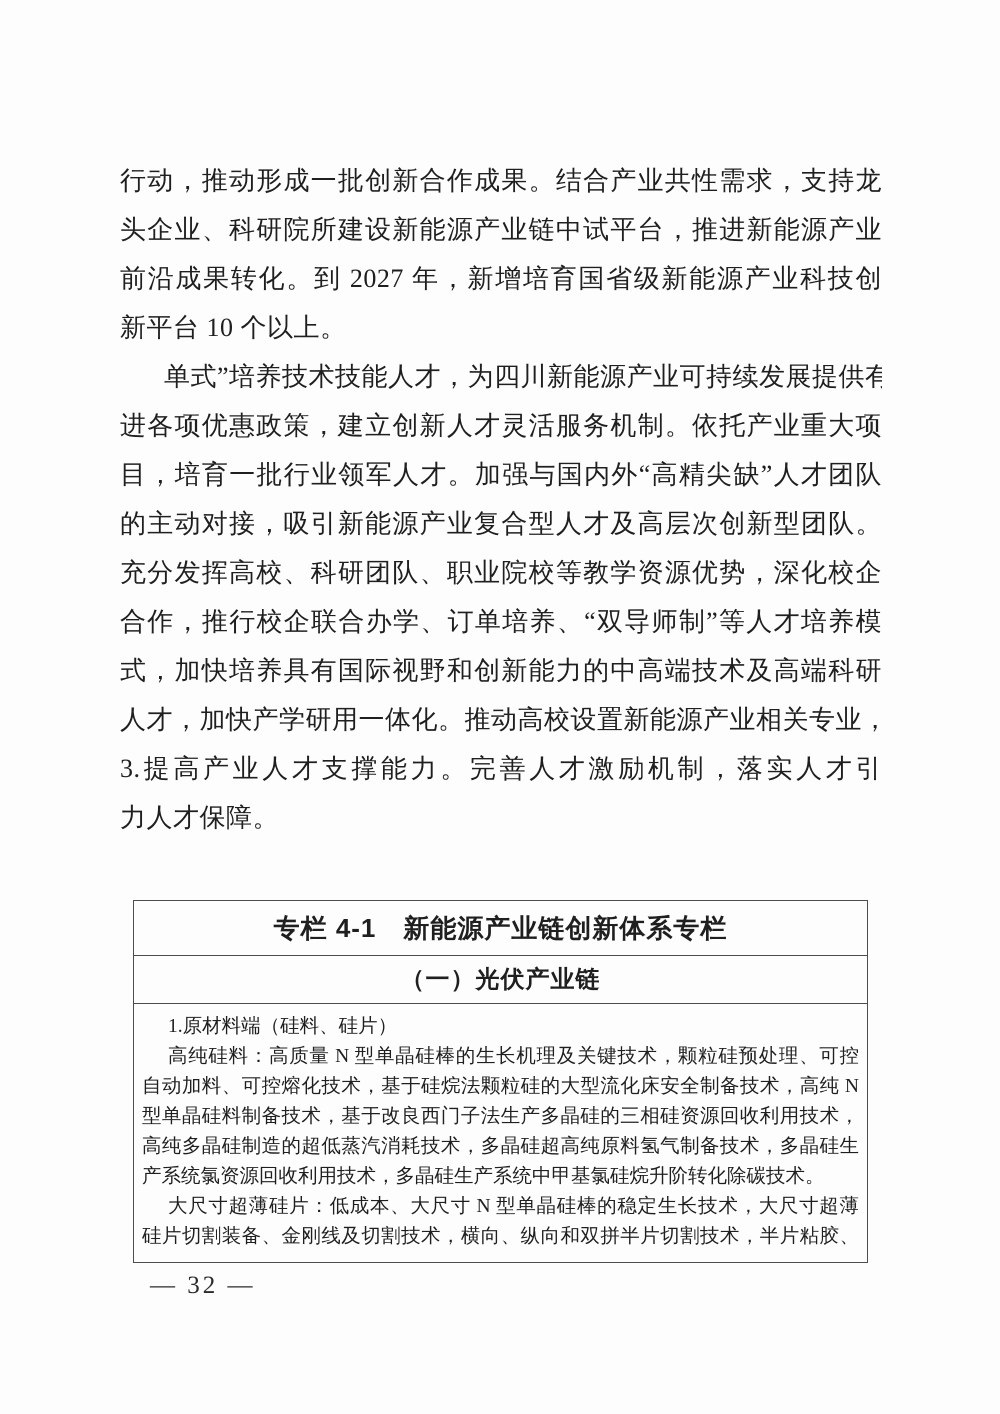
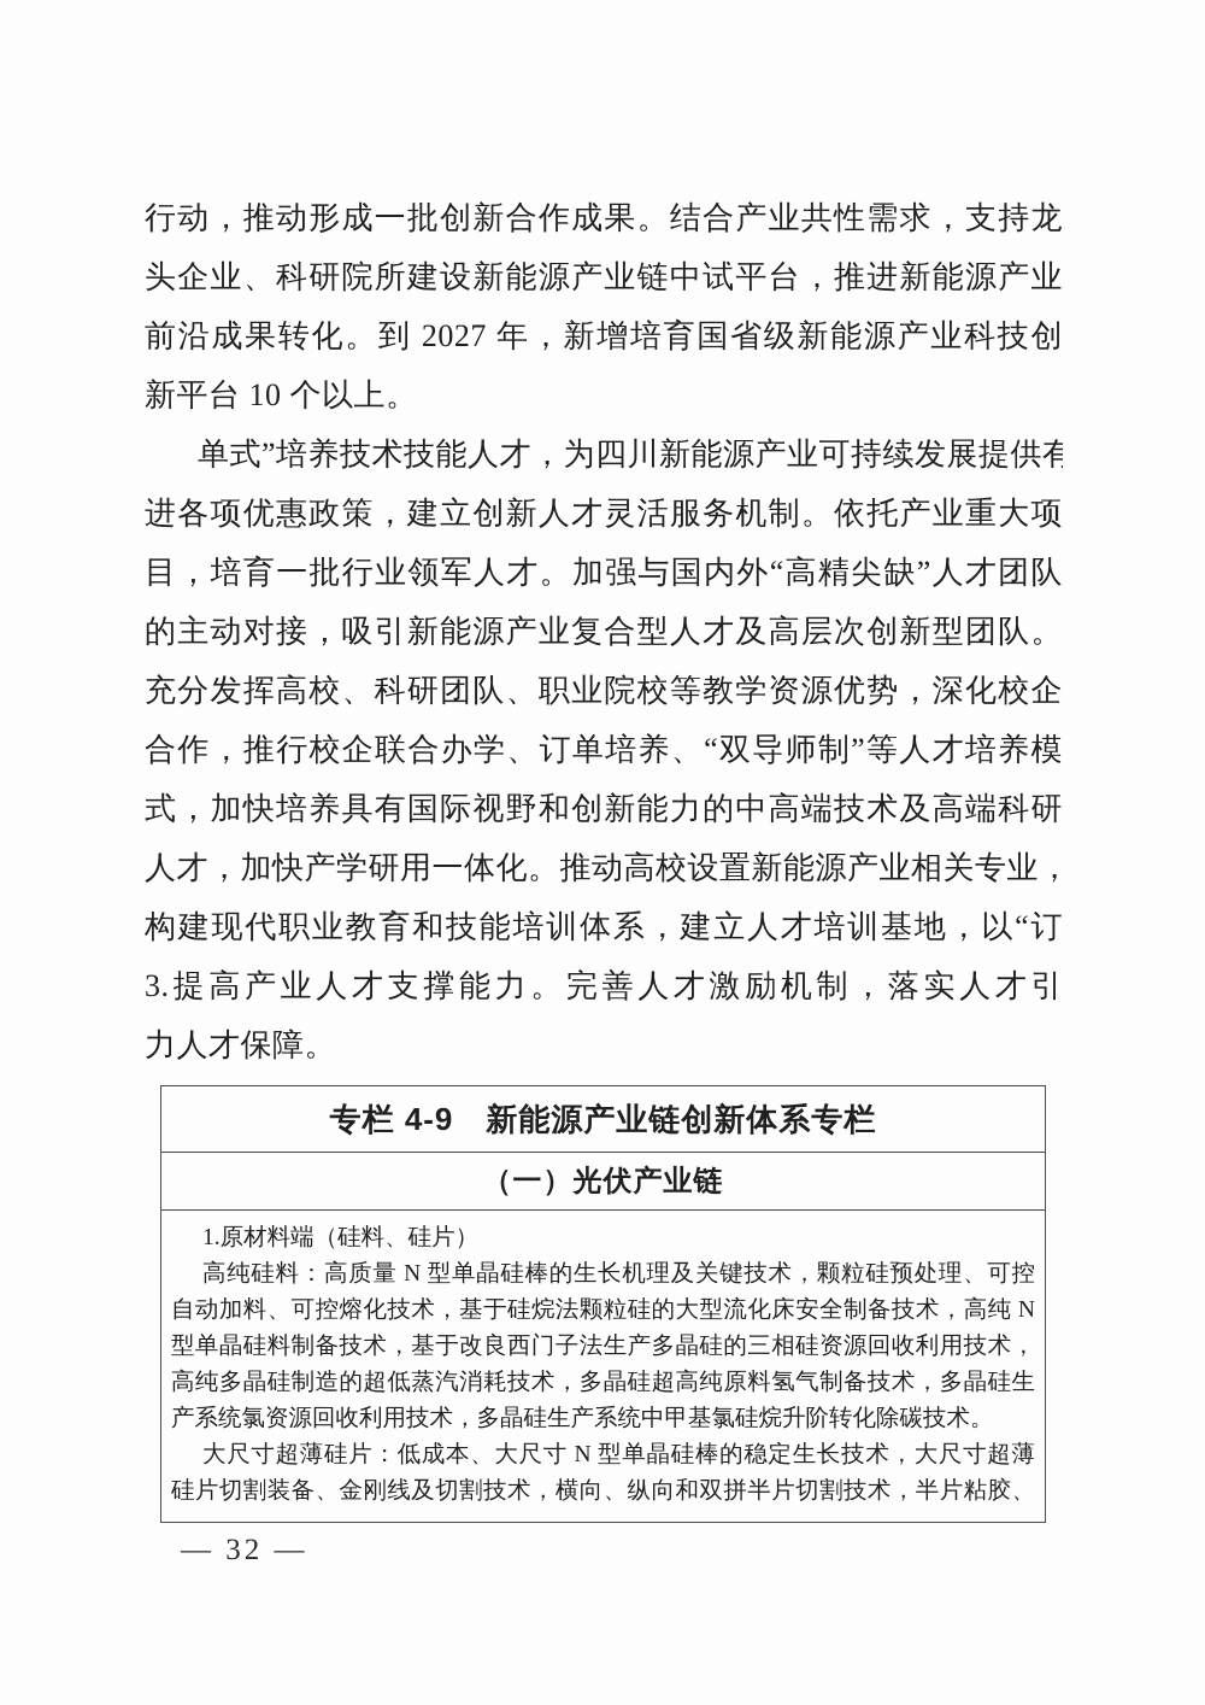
  行动，推动形成一批创新合作成果。结合产业共性需求，支持龙
  头企业、科研院所建设新能源产业链中试平台，推进新能源产业
  前沿成果转化。到 2027 年，新增培育国省级新能源产业科技创
  新平台 10 个以上。
  单式”培养技术技能人才，为四川新能源产业可持续发展提供有
  进各项优惠政策，建立创新人才灵活服务机制。依托产业重大项
  目，培育一批行业领军人才。加强与国内外“高精尖缺”人才团队
  的主动对接，吸引新能源产业复合型人才及高层次创新型团队。
  充分发挥高校、科研团队、职业院校等教学资源优势，深化校企
  合作，推行校企联合办学、订单培养、“双导师制”等人才培养模
  式，加快培养具有国际视野和创新能力的中高端技术及高端科研
  人才，加快产学研用一体化。推动高校设置新能源产业相关专业，
+ 构建现代职业教育和技能培训体系，建立人才培训基地，以“订
  3.提高产业人才支撑能力。完善人才激励机制，落实人才引
  力人才保障。
- 专栏 4-1 新能源产业链创新体系专栏
+ 专栏 4-9 新能源产业链创新体系专栏
  （一）光伏产业链
  1.原材料端（硅料、硅片）
  高纯硅料：高质量 N 型单晶硅棒的生长机理及关键技术，颗粒硅预处理、可控
  自动加料、可控熔化技术，基于硅烷法颗粒硅的大型流化床安全制备技术，高纯 N
  型单晶硅料制备技术，基于改良西门子法生产多晶硅的三相硅资源回收利用技术，
  高纯多晶硅制造的超低蒸汽消耗技术，多晶硅超高纯原料氢气制备技术，多晶硅生
  产系统氯资源回收利用技术，多晶硅生产系统中甲基氯硅烷升阶转化除碳技术。
  大尺寸超薄硅片：低成本、大尺寸 N 型单晶硅棒的稳定生长技术，大尺寸超薄
  硅片切割装备、金刚线及切割技术，横向、纵向和双拼半片切割技术，半片粘胶、
  — 32 —
